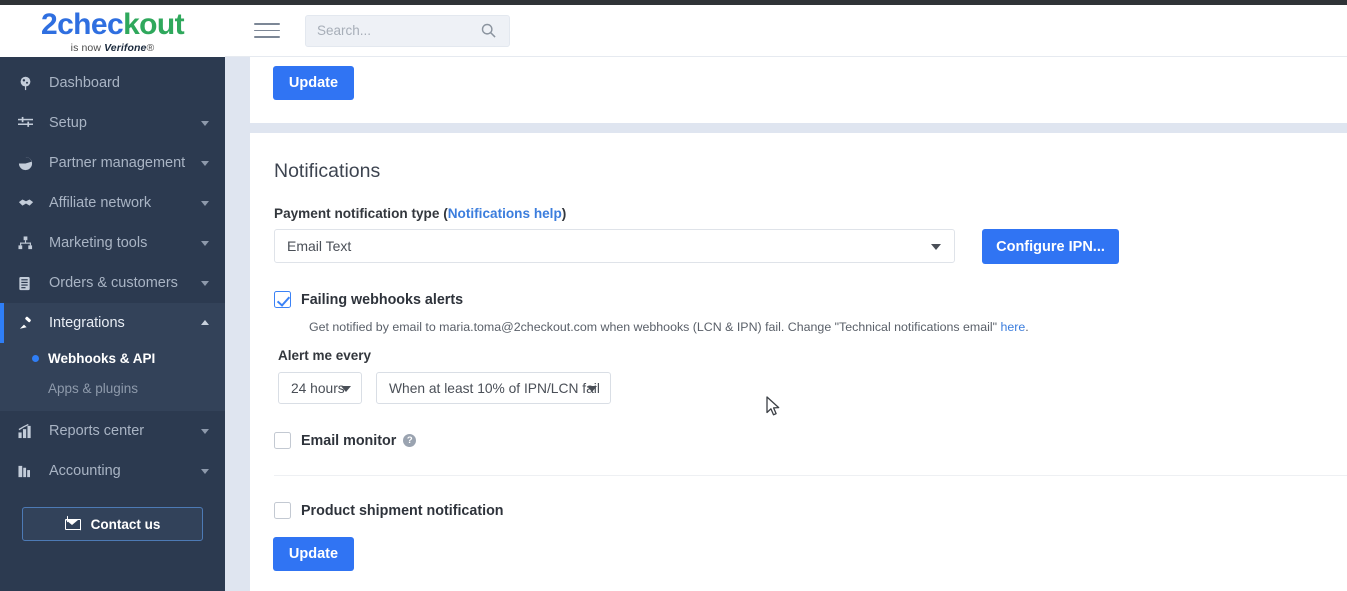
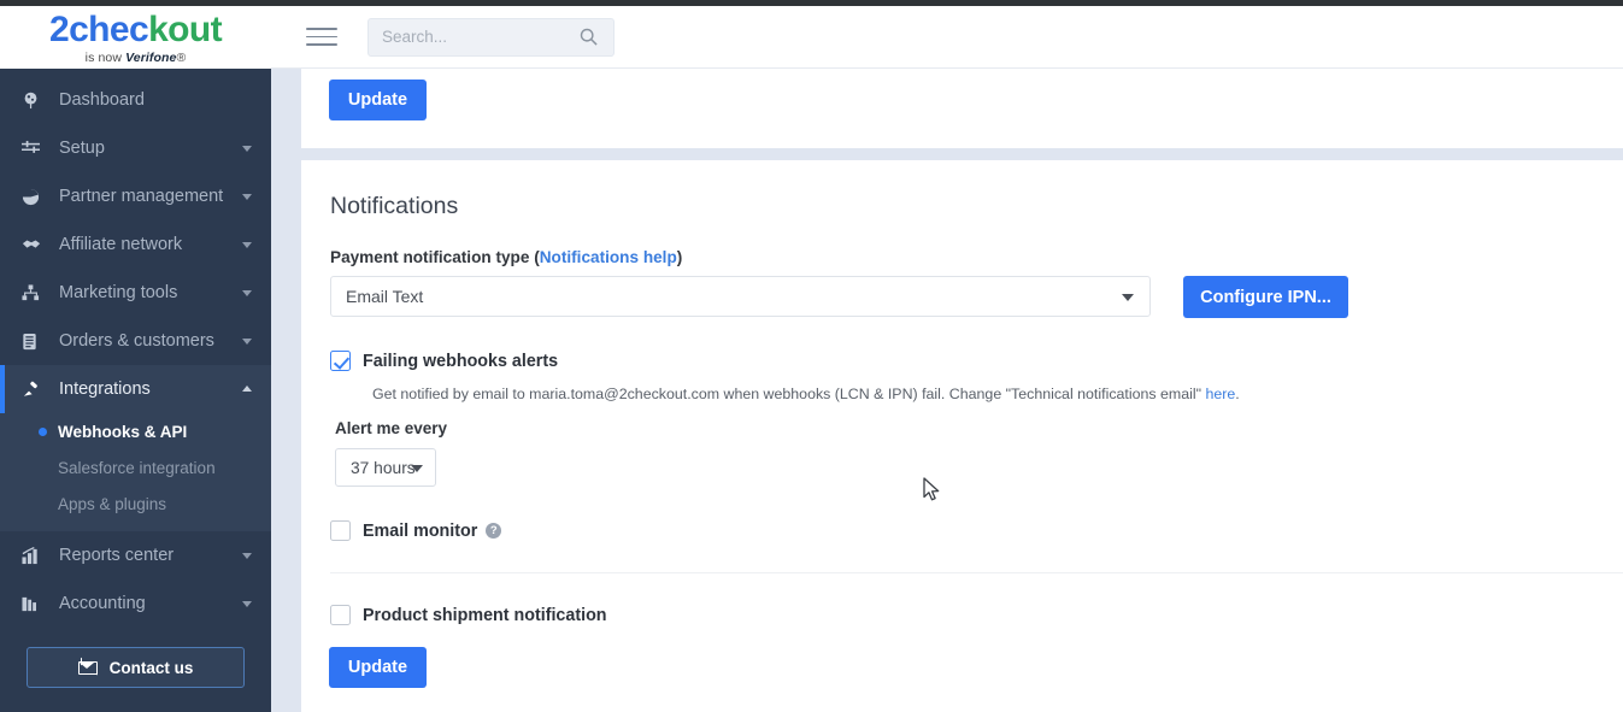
  2checkout
  is now Verifone®
  Dashboard
  Setup
  Partner management
  Affiliate network
  Marketing tools
  Orders & customers
  Integrations
  Webhooks & API
+ Salesforce integration
  Apps & plugins
  Reports center
  Accounting
  Contact us
  Search...
  Update
  Notifications
  Payment notification type (Notifications help)
  Email Text
  Configure IPN...
  Failing webhooks alerts
  Get notified by email to maria.toma@2checkout.com when webhooks (LCN & IPN) fail. Change "Technical notifications email" here.
  Alert me every
- 24 hours
+ 37 hours
- When at least 10% of IPN/LCN fail
  Email monitor
  ?
  Product shipment notification
  Update
